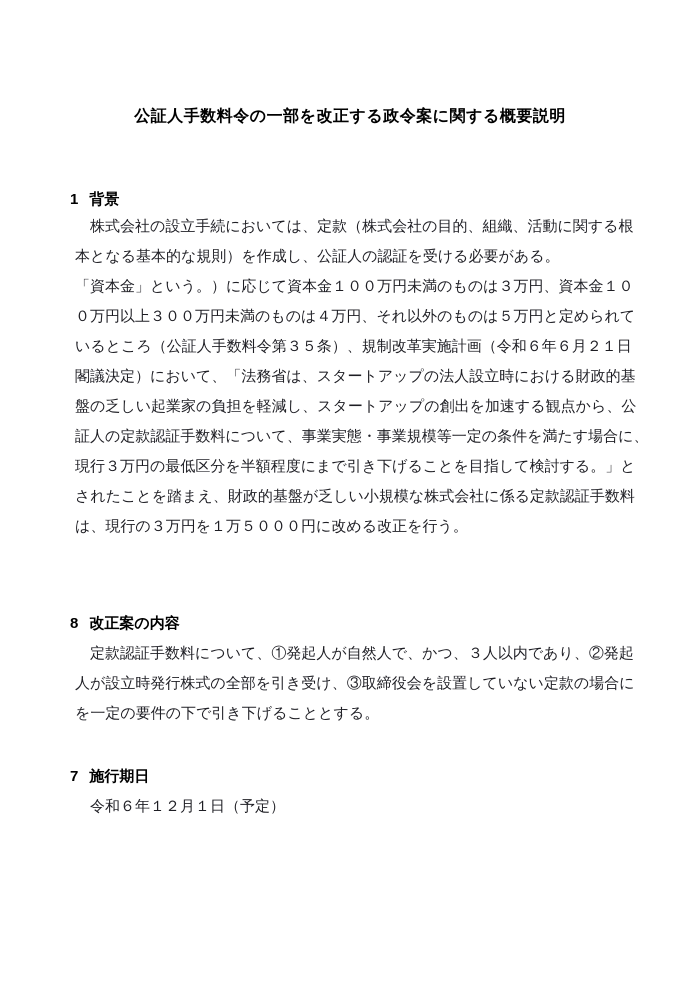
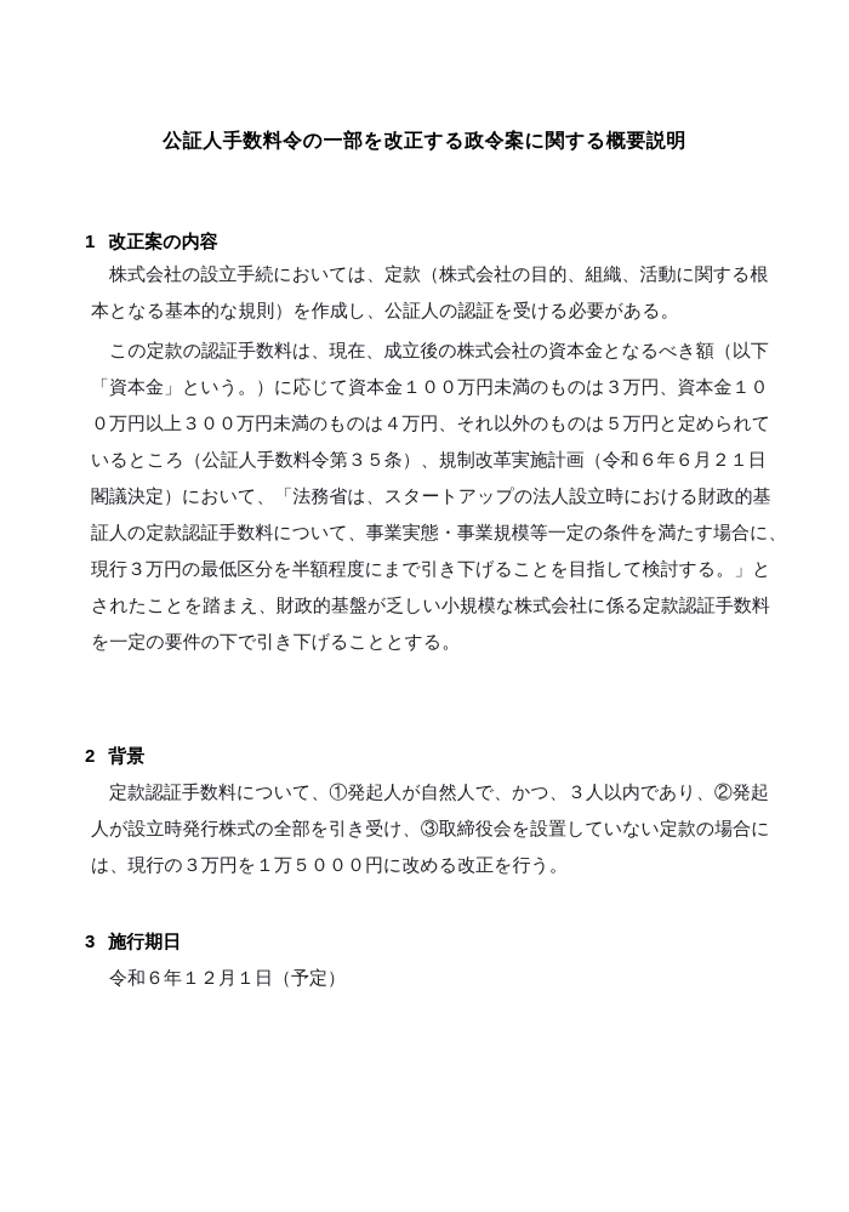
  公証人手数料令の一部を改正する政令案に関する概要説明
  1
- 背景
+ 改正案の内容
  株式会社の設立手続においては、定款（株式会社の目的、組織、活動に関する根
  本となる基本的な規則）を作成し、公証人の認証を受ける必要がある。
+ この定款の認証手数料は、現在、成立後の株式会社の資本金となるべき額（以下
  「資本金」という。）に応じて資本金１００万円未満のものは３万円、資本金１０
  ０万円以上３００万円未満のものは４万円、それ以外のものは５万円と定められて
  いるところ（公証人手数料令第３５条）、規制改革実施計画（令和６年６月２１日
  閣議決定）において、「法務省は、スタートアップの法人設立時における財政的基
- 盤の乏しい起業家の負担を軽減し、スタートアップの創出を加速する観点から、公
  証人の定款認証手数料について、事業実態・事業規模等一定の条件を満たす場合に、
  現行３万円の最低区分を半額程度にまで引き下げることを目指して検討する。」と
  されたことを踏まえ、財政的基盤が乏しい小規模な株式会社に係る定款認証手数料
- は、現行の３万円を１万５０００円に改める改正を行う。
+ を一定の要件の下で引き下げることとする。
- 8
+ 2
- 改正案の内容
+ 背景
  定款認証手数料について、①発起人が自然人で、かつ、３人以内であり、②発起
  人が設立時発行株式の全部を引き受け、③取締役会を設置していない定款の場合に
- を一定の要件の下で引き下げることとする。
+ は、現行の３万円を１万５０００円に改める改正を行う。
- 7
+ 3
  施行期日
  令和６年１２月１日（予定）
